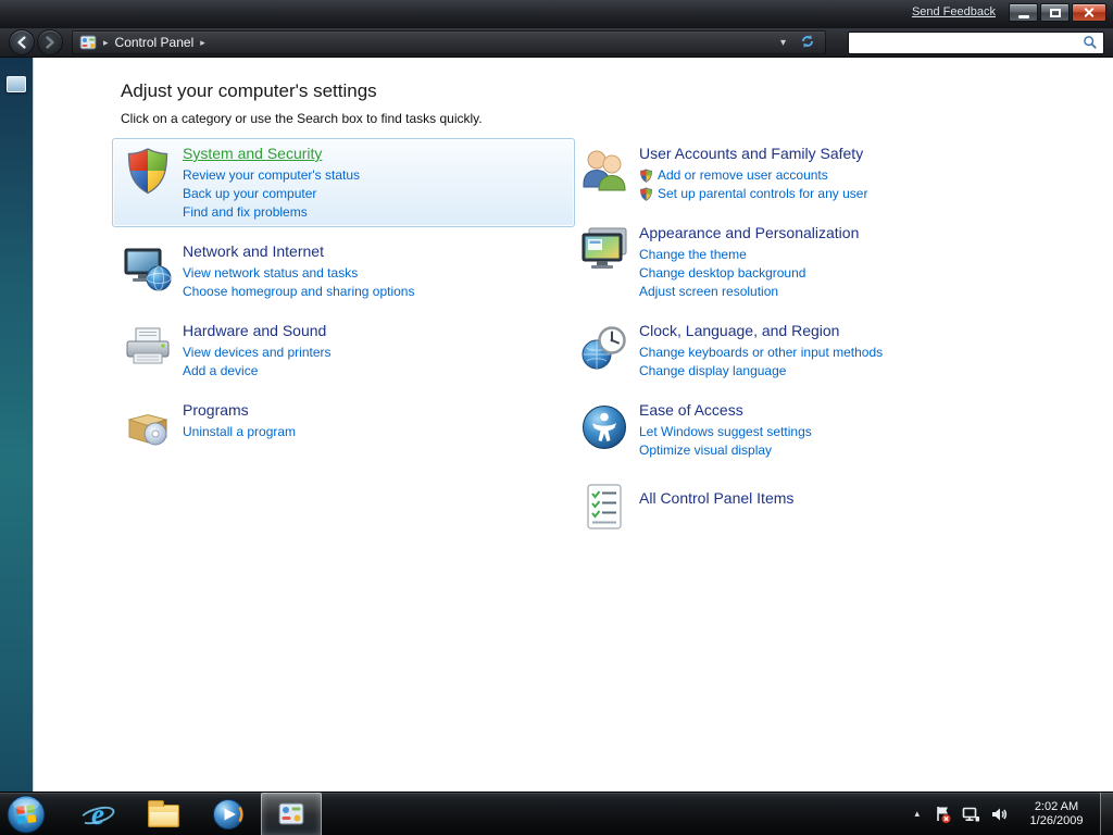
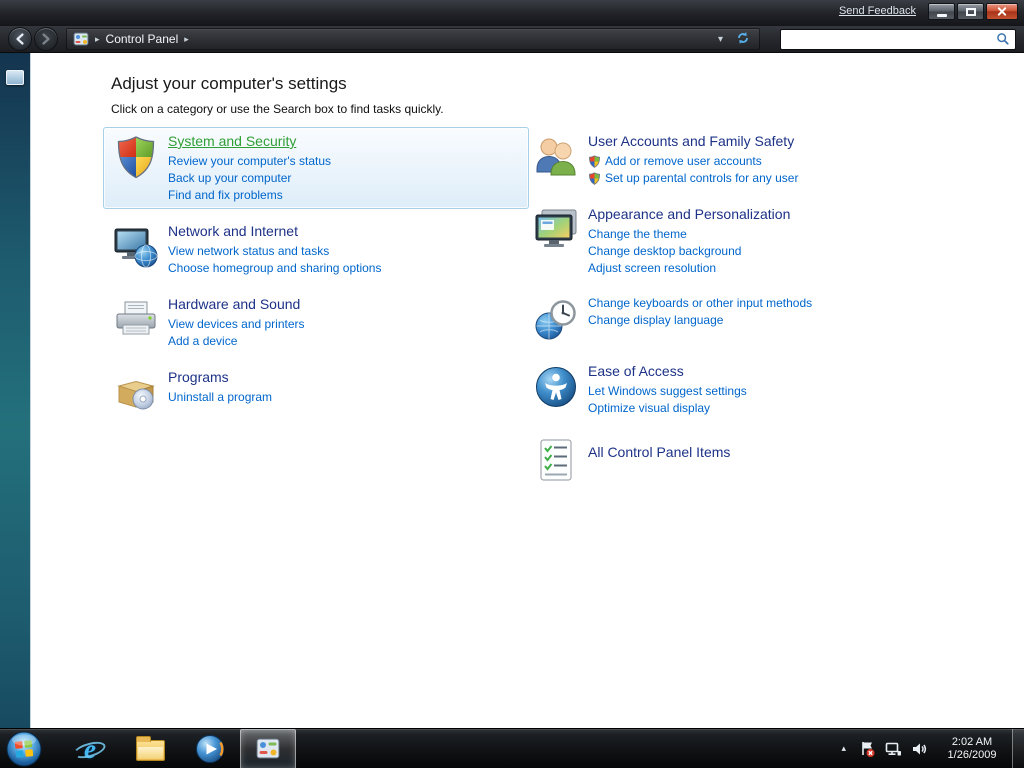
  Send Feedback
  ▸
  Control Panel
  ▸
  ▾
  Adjust your computer's settings
  Click on a category or use the Search box to find tasks quickly.
  System and Security
  Review your computer's status
  Back up your computer
  Find and fix problems
  Network and Internet
  View network status and tasks
  Choose homegroup and sharing options
  Hardware and Sound
  View devices and printers
  Add a device
  Programs
  Uninstall a program
  User Accounts and Family Safety
  Add or remove user accounts
  Set up parental controls for any user
  Appearance and Personalization
  Change the theme
  Change desktop background
  Adjust screen resolution
- Clock, Language, and Region
  Change keyboards or other input methods
  Change display language
  Ease of Access
  Let Windows suggest settings
  Optimize visual display
  All Control Panel Items
  e
  ▴
  2:02 AM
  1/26/2009
